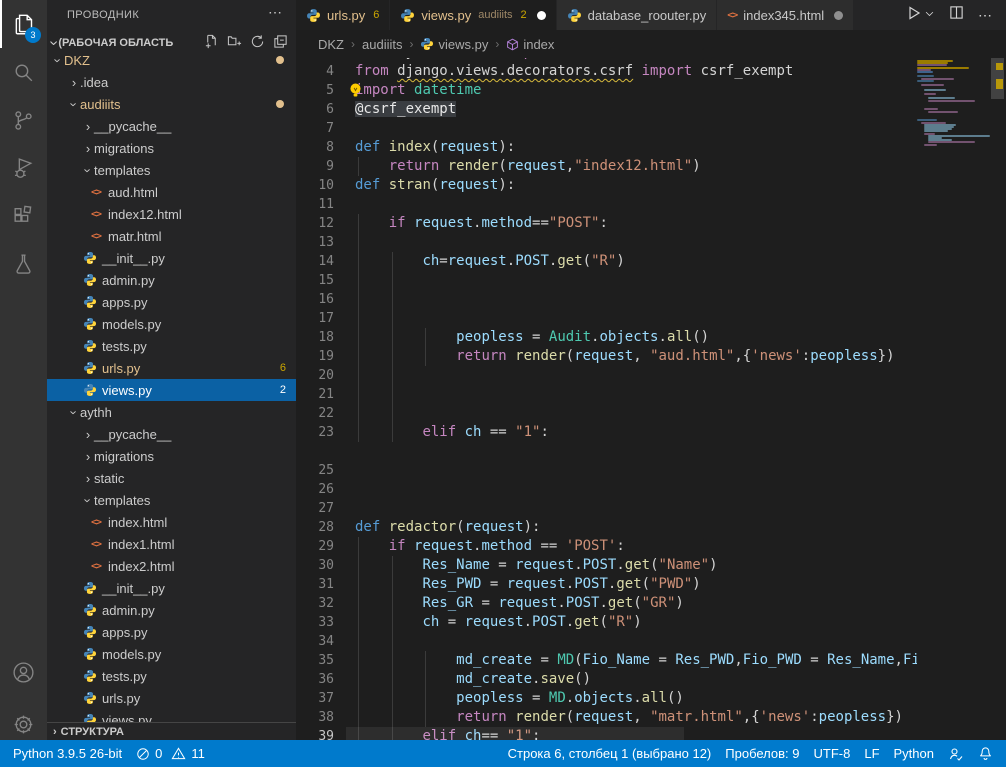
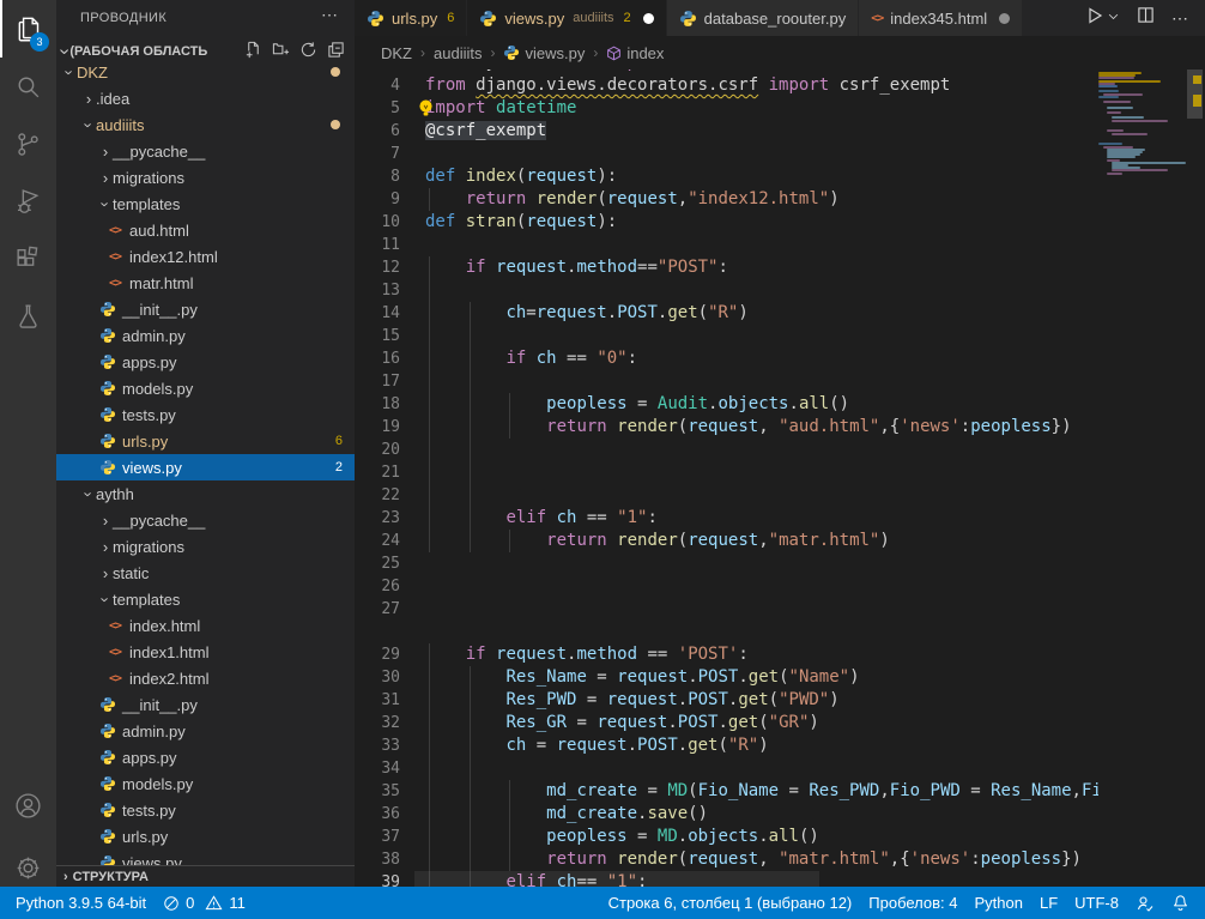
  3
  ПРОВОДНИК
  ⋯
  (РАБОЧАЯ ОБЛАСТЬ
  DKZ
  ›
  .idea
  audiiits
  ›
  __pycache__
  ›
  migrations
  templates
  <>
  aud.html
  <>
  index12.html
  <>
  matr.html
  __init__.py
  admin.py
  apps.py
  models.py
  tests.py
  urls.py
  6
  views.py
  2
  aythh
  ›
  __pycache__
  ›
  migrations
  ›
  static
  templates
  <>
  index.html
  <>
  index1.html
  <>
  index2.html
  __init__.py
  admin.py
  apps.py
  models.py
  tests.py
  urls.py
  views.py
  ›
  СТРУКТУРА
  urls.py
  6
  views.py
  audiiits
  2
  database_roouter.py
  <>
  index345.html
  ⋯
  DKZ
  ›
  audiiits
  ›
  views.py
  ›
  index
  4
  from django.views.decorators.csrf import csrf_exempt
  5
  mport datetime
  6
  @csrf_exempt
  7
  8
  def index(request):
  9
  return render(request,"index12.html")
  10
  def stran(request):
  11
  12
  if request.method=="POST":
  13
  14
  ch=request.POST.get("R")
  15
  16
+ if ch == "0":
  17
  18
  peopless = Audit.objects.all()
  19
  return render(request, "aud.html",{'news':peopless})
  20
  21
  22
  23
  elif ch == "1":
+ 24
+ return render(request,"matr.html")
  25
  26
  27
- 28
- def redactor(request):
  29
  if request.method == 'POST':
  30
  Res_Name = request.POST.get("Name")
  31
  Res_PWD = request.POST.get("PWD")
  32
  Res_GR = request.POST.get("GR")
  33
  ch = request.POST.get("R")
  34
  35
  md_create = MD(Fio_Name = Res_PWD,Fio_PWD = Res_Name,Fi
  36
  md_create.save()
  37
  peopless = MD.objects.all()
  38
  return render(request, "matr.html",{'news':peopless})
  39
  elif ch== "1":
- Python 3.9.5 26-bit
+ Python 3.9.5 64-bit
  0
  11
  Строка 6, столбец 1 (выбрано 12)
- Пробелов: 9
+ Пробелов: 4
- UTF-8
+ Python
  LF
- Python
+ UTF-8
